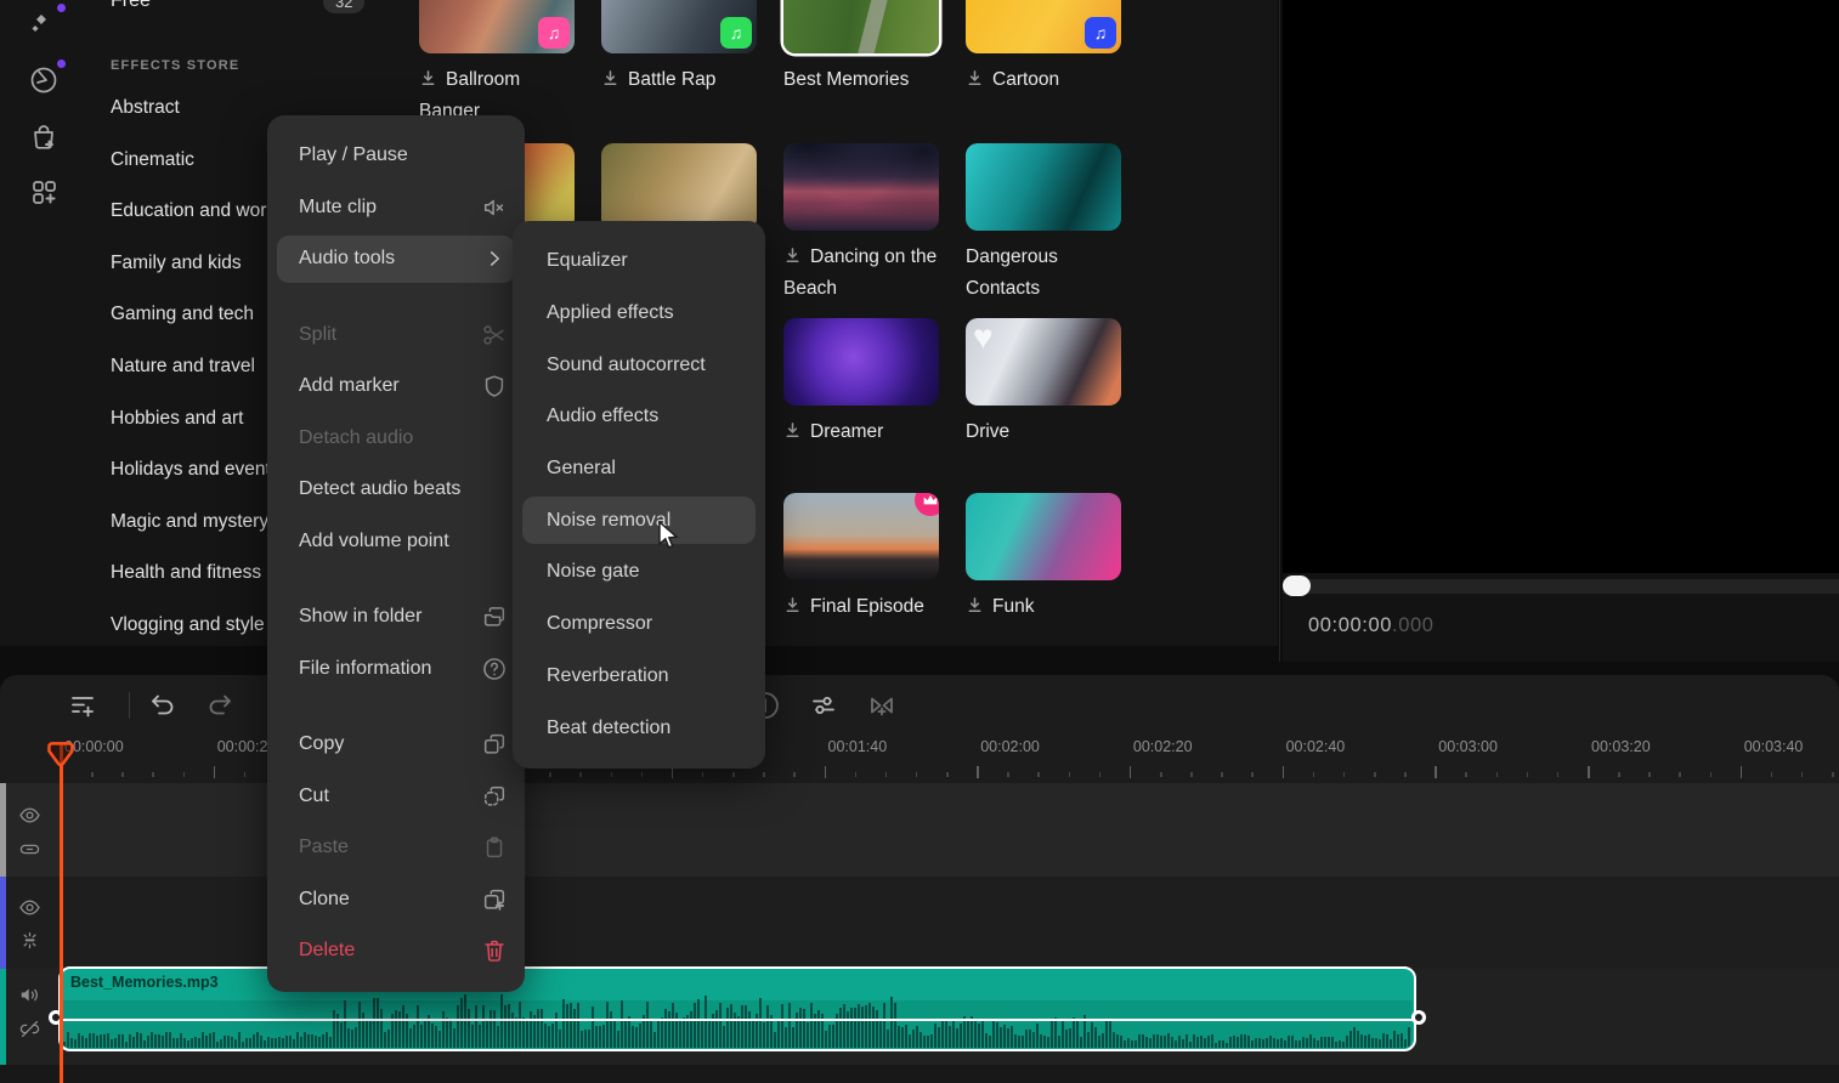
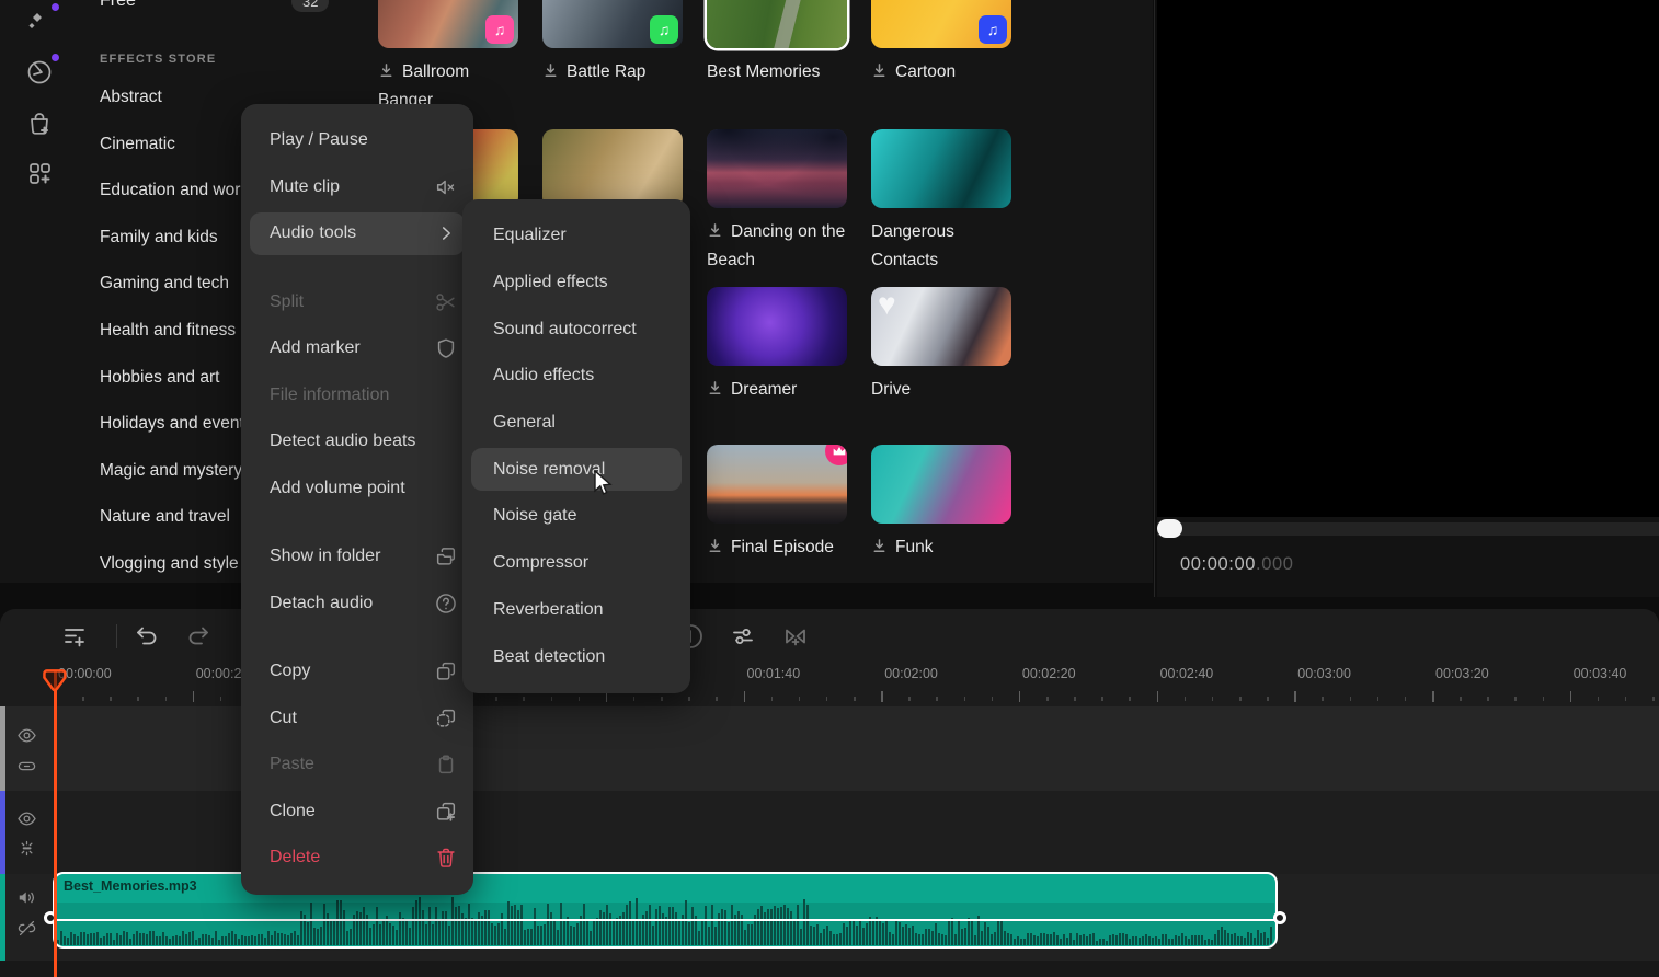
  Free
  32
  EFFECTS STORE
  Abstract
  Cinematic
  Education and wor
  Family and kids
  Gaming and tech
- Nature and travel
+ Health and fitness
  Hobbies and art
  Holidays and even
  Magic and mystery
- Health and fitness
+ Nature and travel
  Vlogging and style
  ♫
  Ballroom Banger
  ♫
  Battle Rap
  Best Memories
  ♫
  Cartoon
  Dancing on the Beach
  Dangerous Contacts
  Dreamer
  ♥
  Drive
  Final Episode
  Funk
  00:00:00.000
  00:00:00
  00:00:2
  00:01:40
  00:02:00
  00:02:20
  00:02:40
  00:03:00
  00:03:20
  00:03:40
  Best_Memories.mp3
  Play / Pause
  Mute clip
  Audio tools
  Split
  Add marker
- Detach audio
+ File information
  Detect audio beats
  Add volume point
  Show in folder
- File information
+ Detach audio
  Copy
  Cut
  Paste
  Clone
  Delete
  Equalizer
  Applied effects
  Sound autocorrect
  Audio effects
  General
  Noise removal
  Noise gate
  Compressor
  Reverberation
  Beat detection
